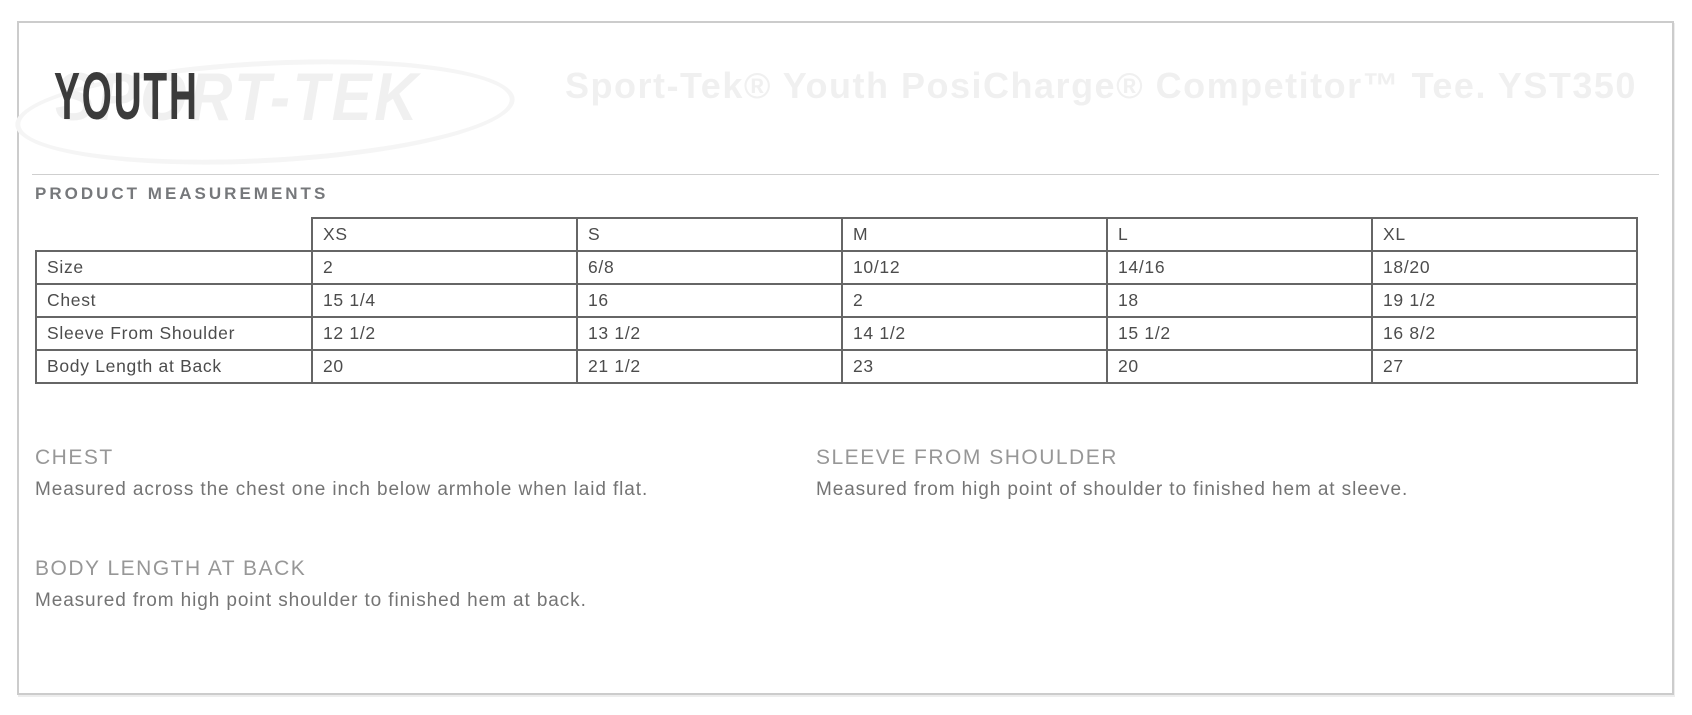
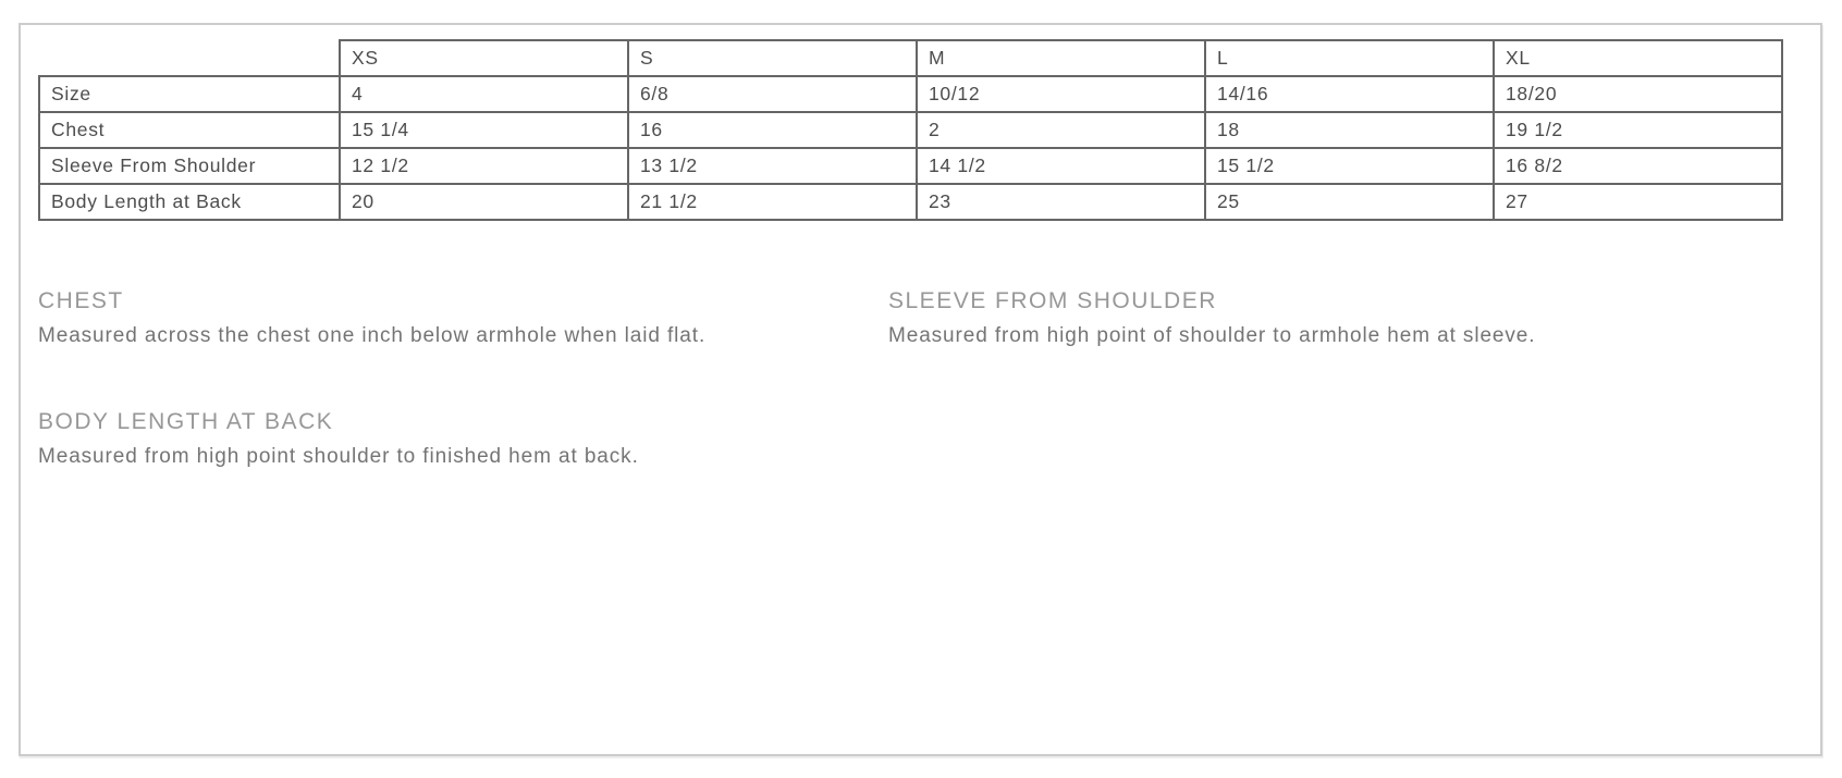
- SPORT-TEK
- YOUTH
- PRODUCT MEASUREMENTS
  	XS	S	M	L	XL
- Size	2	6/8	10/12	14/16	18/20
+ Size	4	6/8	10/12	14/16	18/20
  Chest	15 1/4	16	2	18	19 1/2
  Sleeve From Shoulder	12 1/2	13 1/2	14 1/2	15 1/2	16 8/2
- Body Length at Back	20	21 1/2	23	20	27
+ Body Length at Back	20	21 1/2	23	25	27
  CHEST
  Measured across the chest one inch below armhole when laid flat.
  SLEEVE FROM SHOULDER
- Measured from high point of shoulder to finished hem at sleeve.
+ Measured from high point of shoulder to armhole hem at sleeve.
  BODY LENGTH AT BACK
  Measured from high point shoulder to finished hem at back.
